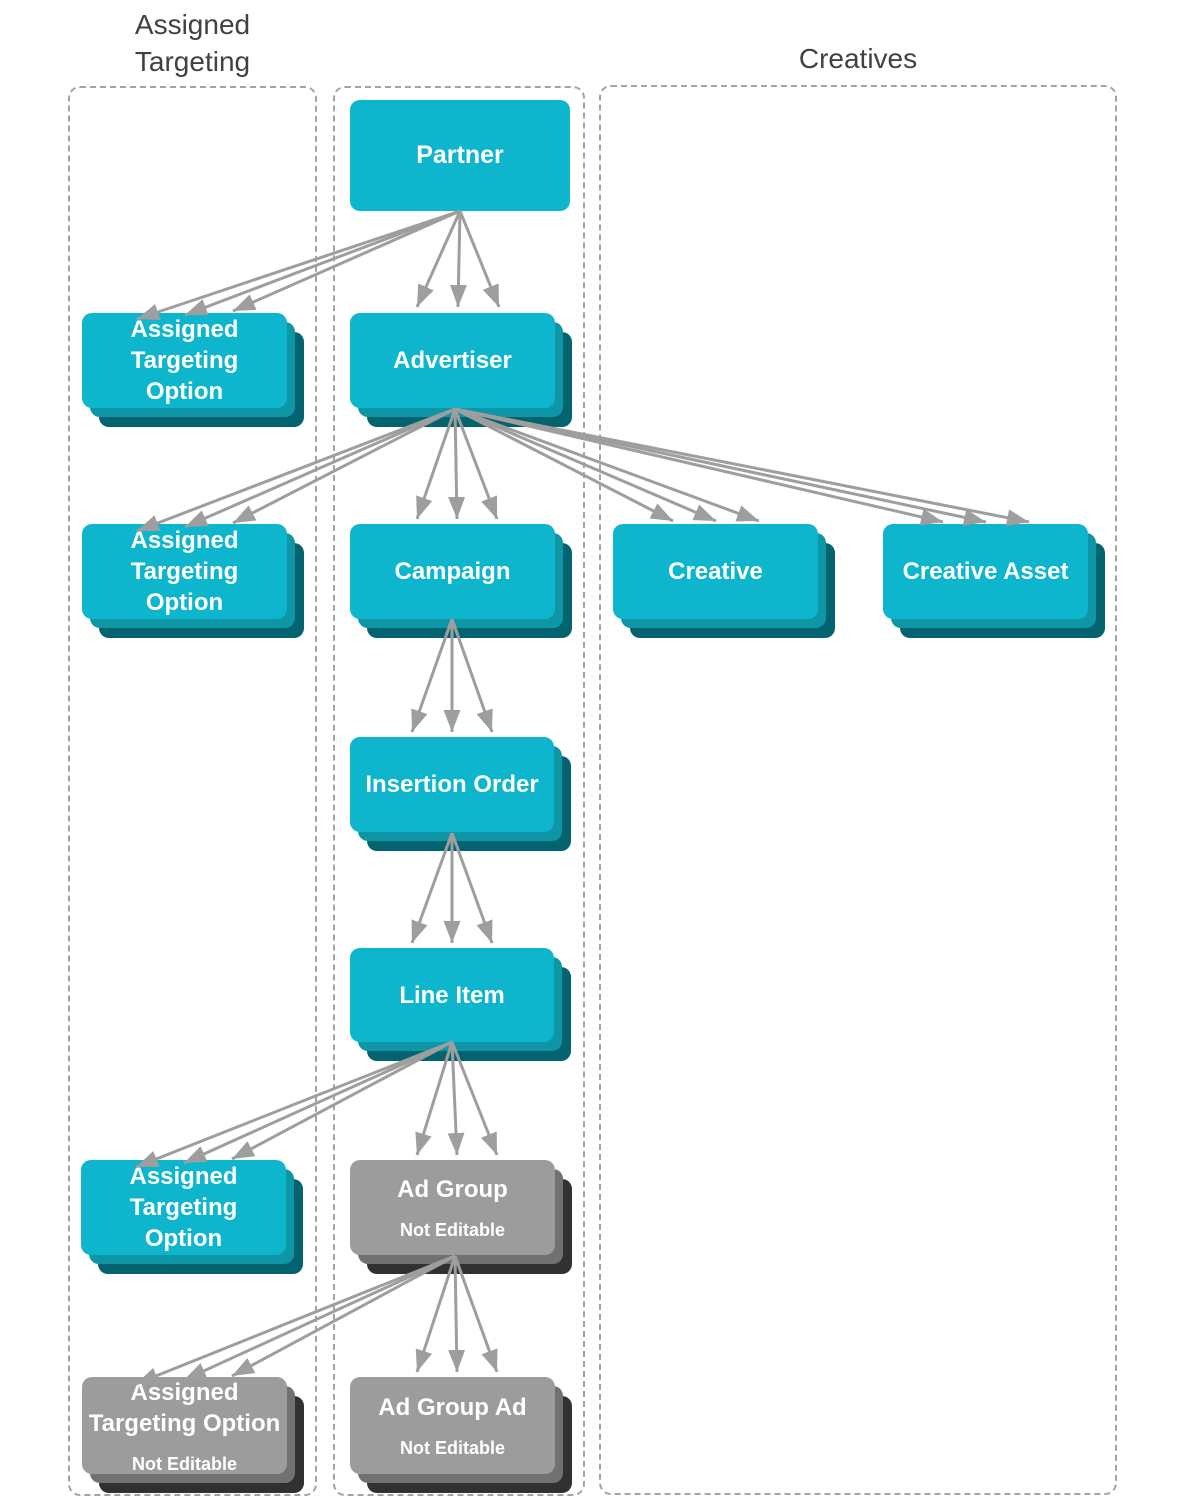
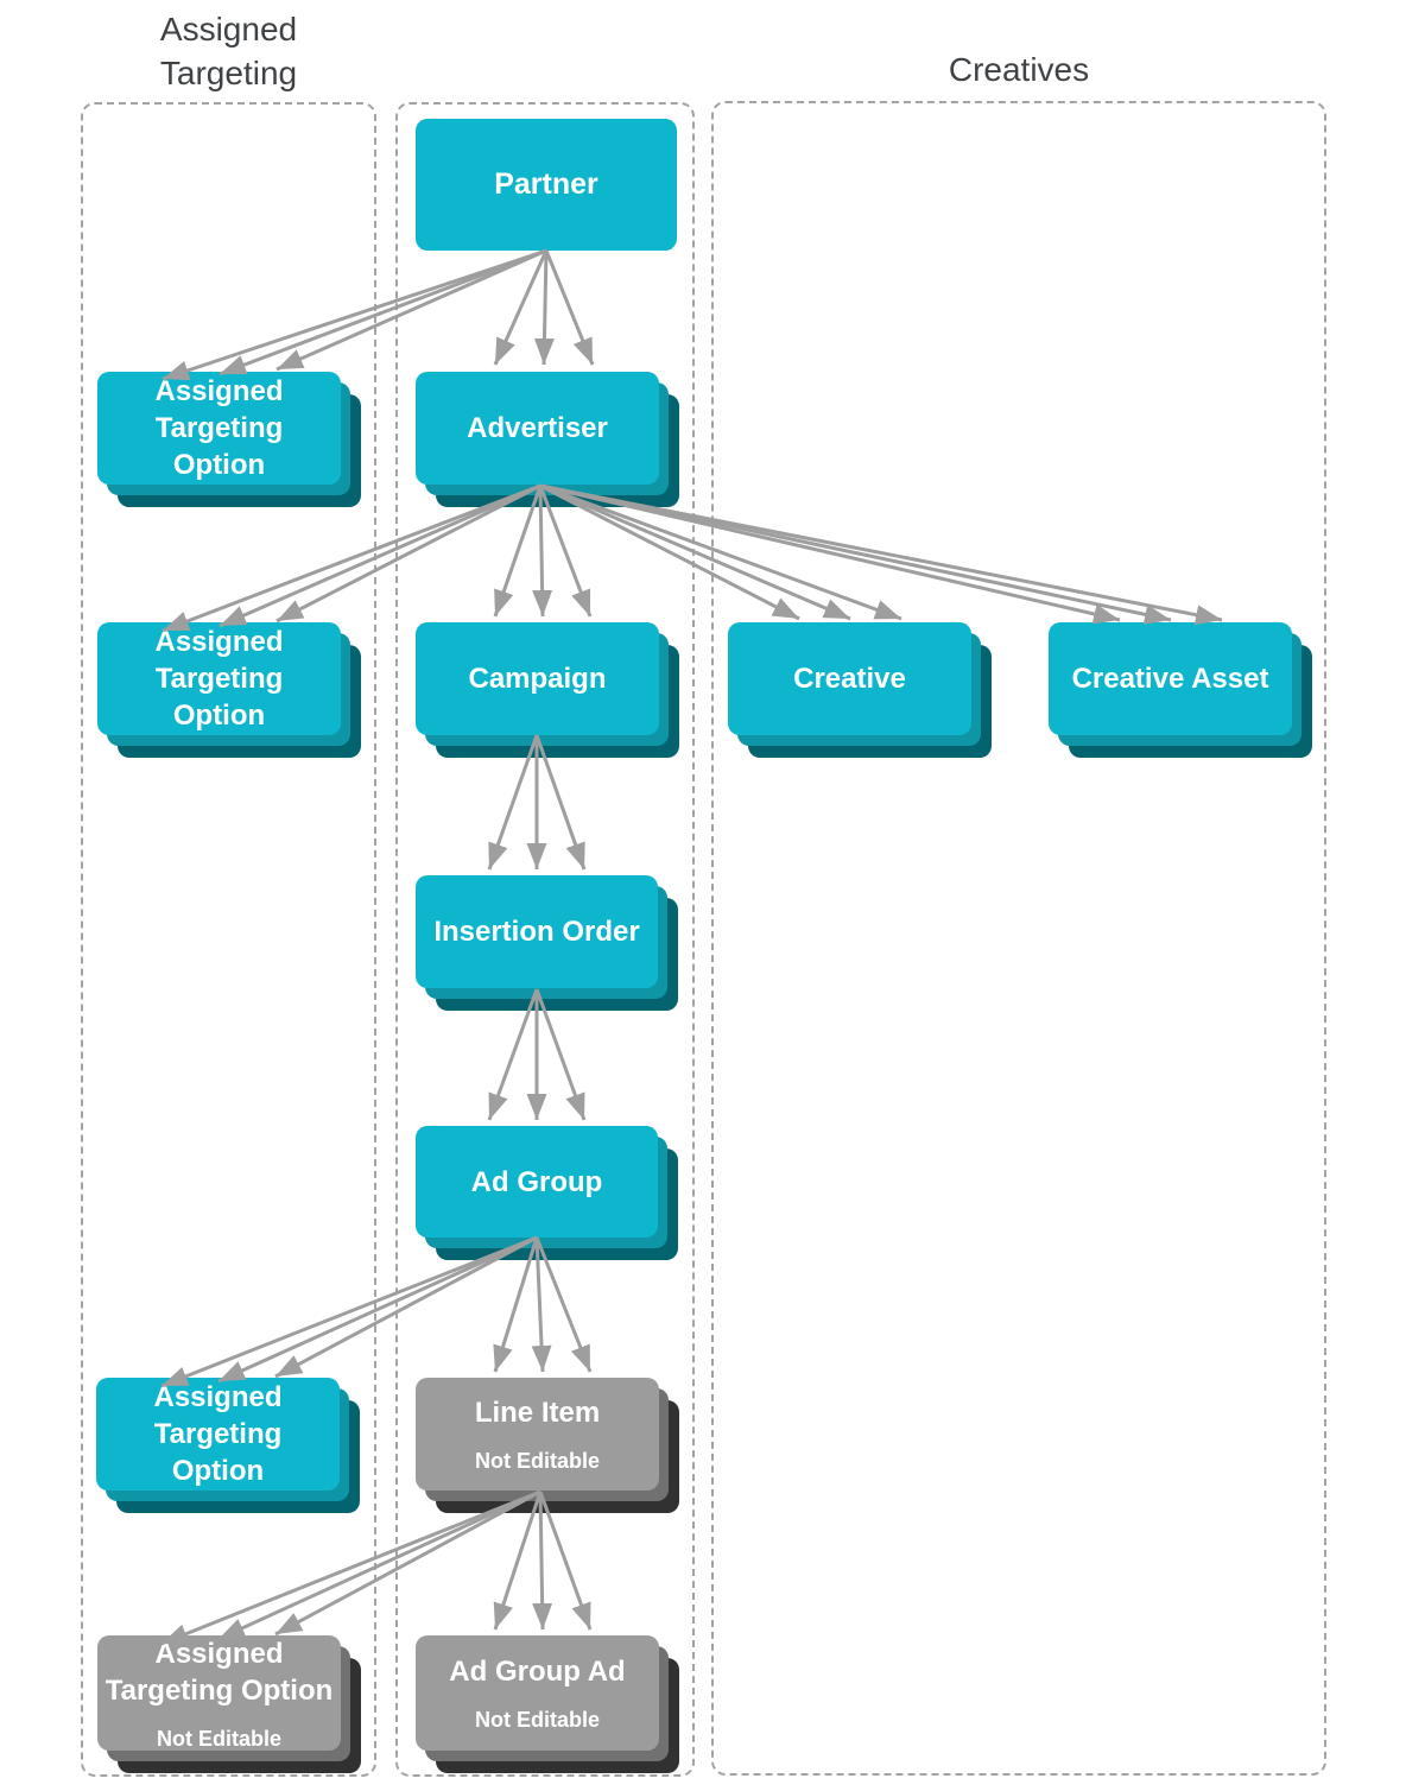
  Assigned
  Targeting
  Creatives
  Partner
  Assigned
  Targeting
  Option
  Advertiser
  Assigned
  Targeting
  Option
  Campaign
  Creative
  Creative Asset
  Insertion Order
- Line Item
+ Ad Group
  Assigned
  Targeting
  Option
- Ad Group
+ Line Item
  Not Editable
  Assigned
  Targeting Option
  Not Editable
  Ad Group Ad
  Not Editable
